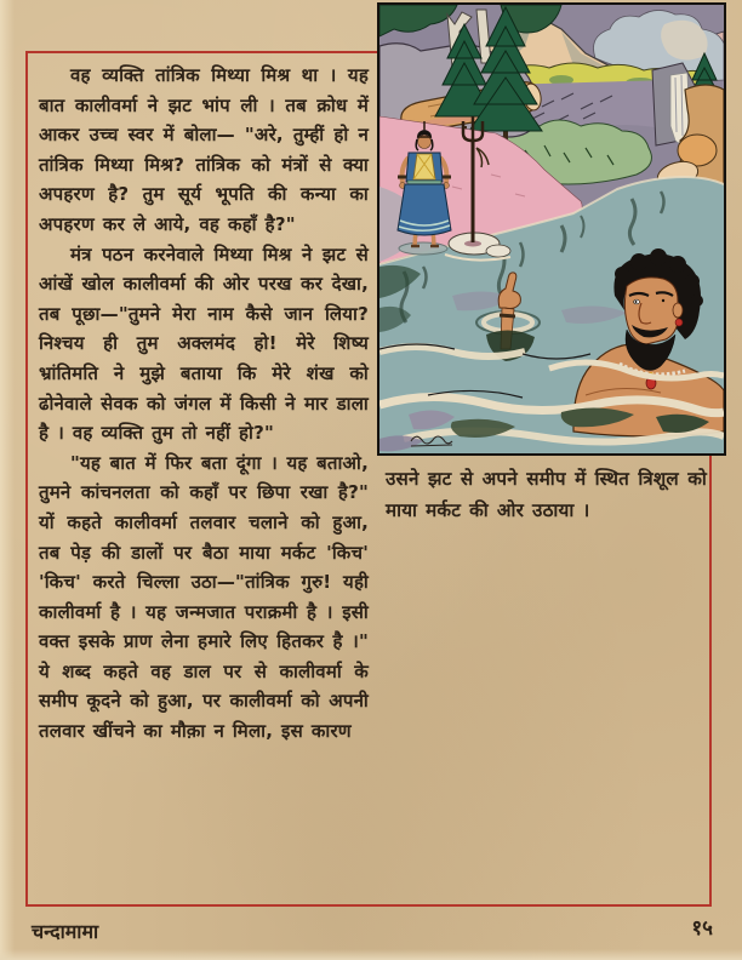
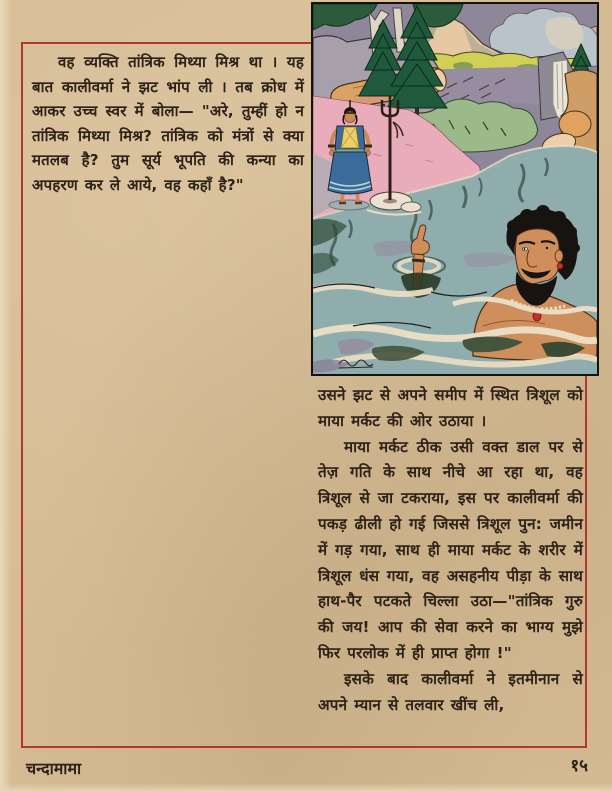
- वह व्यक्ति तांत्रिक मिथ्या मिश्र था । यह बात कालीवर्मा ने झट भांप ली । तब क्रोध में आकर उच्च स्वर में बोला— "अरे, तुम्हीं हो न तांत्रिक मिथ्या मिश्र? तांत्रिक को मंत्रों से क्या अपहरण है? तुम सूर्य भूपति की कन्या का अपहरण कर ले आये, वह कहाँ है?"
+ वह व्यक्ति तांत्रिक मिथ्या मिश्र था । यह बात कालीवर्मा ने झट भांप ली । तब क्रोध में आकर उच्च स्वर में बोला— "अरे, तुम्हीं हो न तांत्रिक मिथ्या मिश्र? तांत्रिक को मंत्रों से क्या मतलब है? तुम सूर्य भूपति की कन्या का अपहरण कर ले आये, वह कहाँ है?"
- मंत्र पठन करनेवाले मिथ्या मिश्र ने झट से आंखें खोल कालीवर्मा की ओर परख कर देखा, तब पूछा—"तुमने मेरा नाम कैसे जान लिया? निश्चय ही तुम अक्लमंद हो! मेरे शिष्य भ्रांतिमति ने मुझे बताया कि मेरे शंख को ढोनेवाले सेवक को जंगल में किसी ने मार डाला है । वह व्यक्ति तुम तो नहीं हो?"
- "यह बात में फिर बता दूंगा । यह बताओ, तुमने कांचनलता को कहाँ पर छिपा रखा है?" यों कहते कालीवर्मा तलवार चलाने को हुआ, तब पेड़ की डालों पर बैठा माया मर्कट 'किच' 'किच' करते चिल्ला उठा—"तांत्रिक गुरु! यही कालीवर्मा है । यह जन्मजात पराक्रमी है । इसी वक्त इसके प्राण लेना हमारे लिए हितकर है ।" ये शब्द कहते वह डाल पर से कालीवर्मा के समीप कूदने को हुआ, पर कालीवर्मा को अपनी तलवार खींचने का मौक़ा न मिला, इस कारण
  उसने झट से अपने समीप में स्थित त्रिशूल को माया मर्कट की ओर उठाया ।
+ माया मर्कट ठीक उसी वक्त डाल पर से तेज़ गति के साथ नीचे आ रहा था, वह त्रिशूल से जा टकराया, इस पर कालीवर्मा की पकड़ ढीली हो गई जिससे त्रिशूल पुन: जमीन में गड़ गया, साथ ही माया मर्कट के शरीर में त्रिशूल धंस गया, वह असहनीय पीड़ा के साथ हाथ-पैर पटकते चिल्ला उठा—"तांत्रिक गुरु की जय! आप की सेवा करने का भाग्य मुझे फिर परलोक में ही प्राप्त होगा !"
+ इसके बाद कालीवर्मा ने इतमीनान से अपने म्यान से तलवार खींच ली,
  चन्दामामा
  १५
